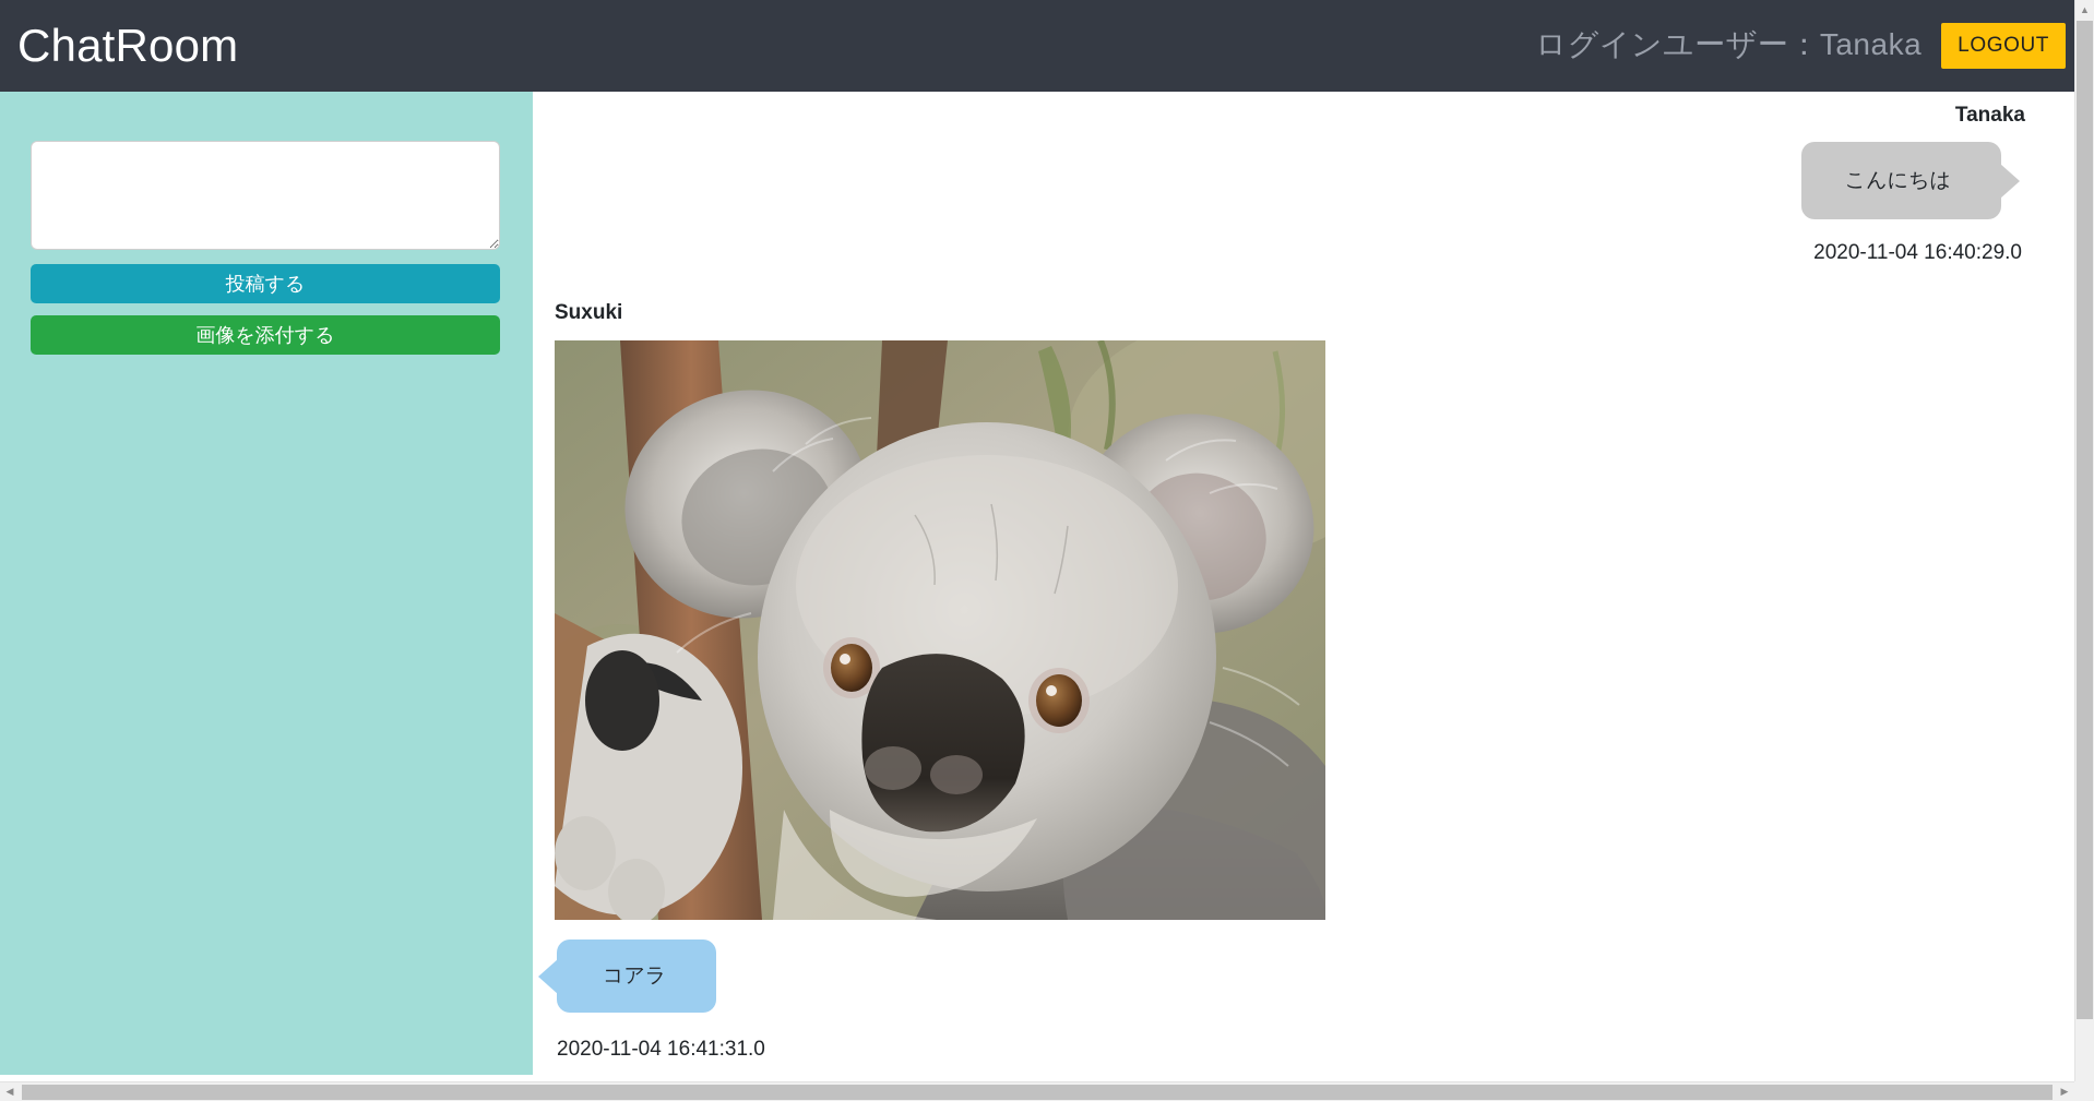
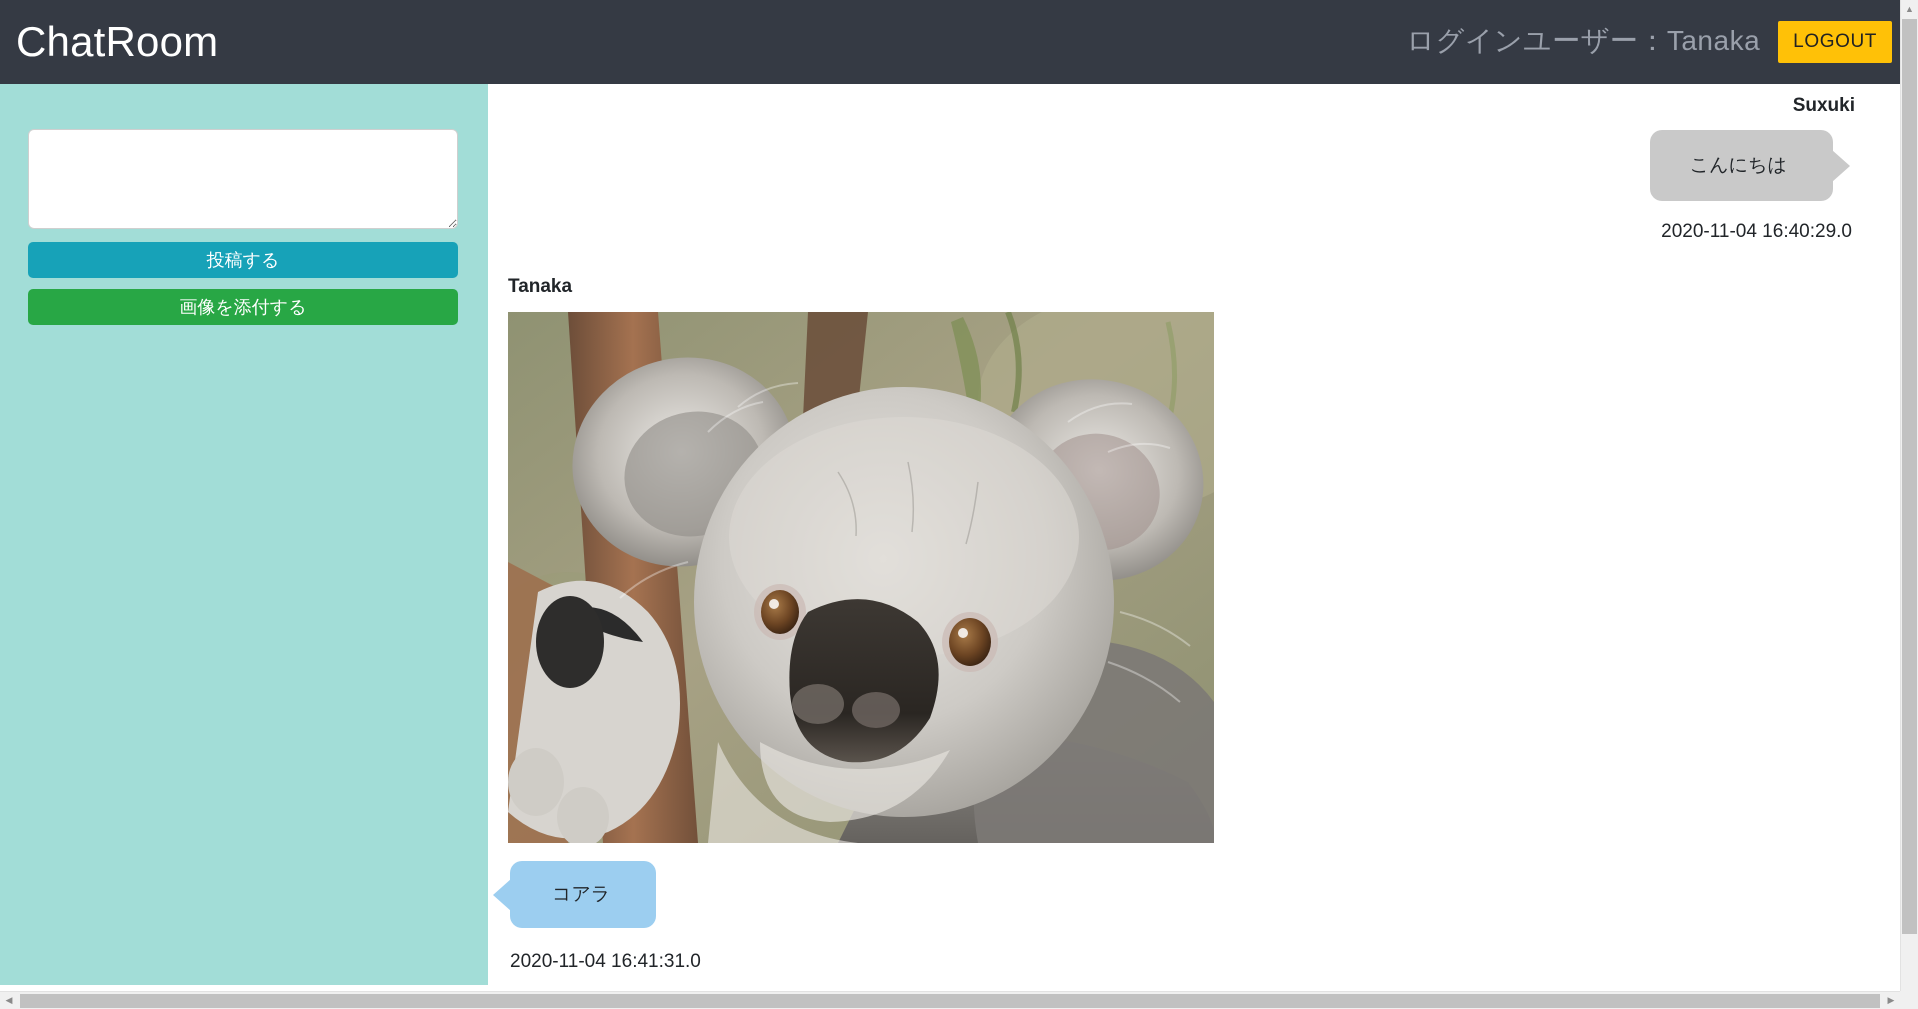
  ChatRoom
  ログインユーザー：Tanaka
  LOGOUT
  投稿する
  画像を添付する
- Tanaka
+ Suxuki
  こんにちは
  2020-11-04 16:40:29.0
- Suxuki
+ Tanaka
  コアラ
  2020-11-04 16:41:31.0
  ▲
  ◀
  ▶
